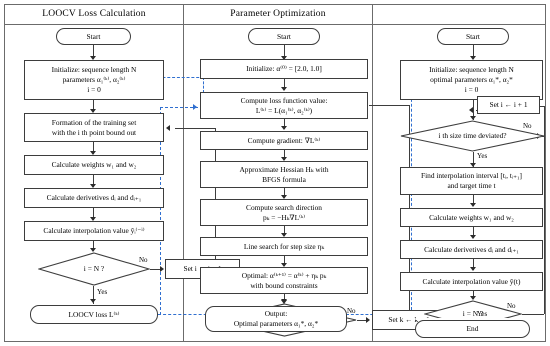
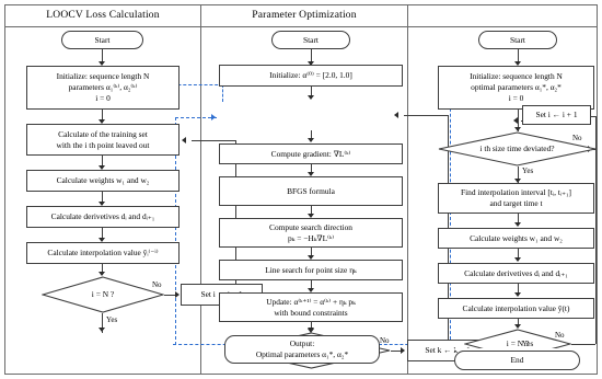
  LOOCV Loss Calculation
  Parameter Optimization
  Start
  Initialize: sequence length N
  parameters α₁⁽ᵏ⁾, α₂⁽ᵏ⁾
  i = 0
- Formation of the training set
+ Calculate of the training set
- with the i th point bound out
+ with the i th point leaved out
  Calculate weights w₁ and w₂
  Calculate derivetives dᵢ and dᵢ₊₁
  Calculate interpolation value ŷᵢ⁽⁻ⁱ⁾
  i = N ?
  No
  Yes
- LOOCV loss L⁽ᵏ⁾
  Start
  Initialize: α⁽⁰⁾ = [2.0, 1.0]
- Compute loss function value:
- L⁽ᵏ⁾ = L(α₁⁽ᵏ⁾, α₂⁽ᵏ⁾)
  Compute gradient: ∇L⁽ᵏ⁾
- Approximate Hessian Hₖ with
  BFGS formula
  Compute search direction
  pₖ = −Hₖ∇L⁽ᵏ⁾
- Line search for step size ηₖ
+ Line search for point size ηₖ
- Optimal: α⁽ᵏ⁺¹⁾ = α⁽ᵏ⁾ + ηₖ pₖ
+ Update: α⁽ᵏ⁺¹⁾ = α⁽ᵏ⁾ + ηₖ pₖ
  with bound constraints
  No
  Start
  Initialize: sequence length N
  optimal parameters α₁*, α₂*
  i = 0
  Set i ← i + 1
  i th size time deviated?
  No
  Yes
  Find interpolation interval [tᵢ, tᵢ₊₁]
  and target time t
  Calculate weights w₁ and w₂
  Calculate derivetives dᵢ and dᵢ₊₁
  Calculate interpolation value ŷ(t)
  i = N ?
  No
  Yes
  End
  Output:
  Optimal parameters α₁*, α₂*
